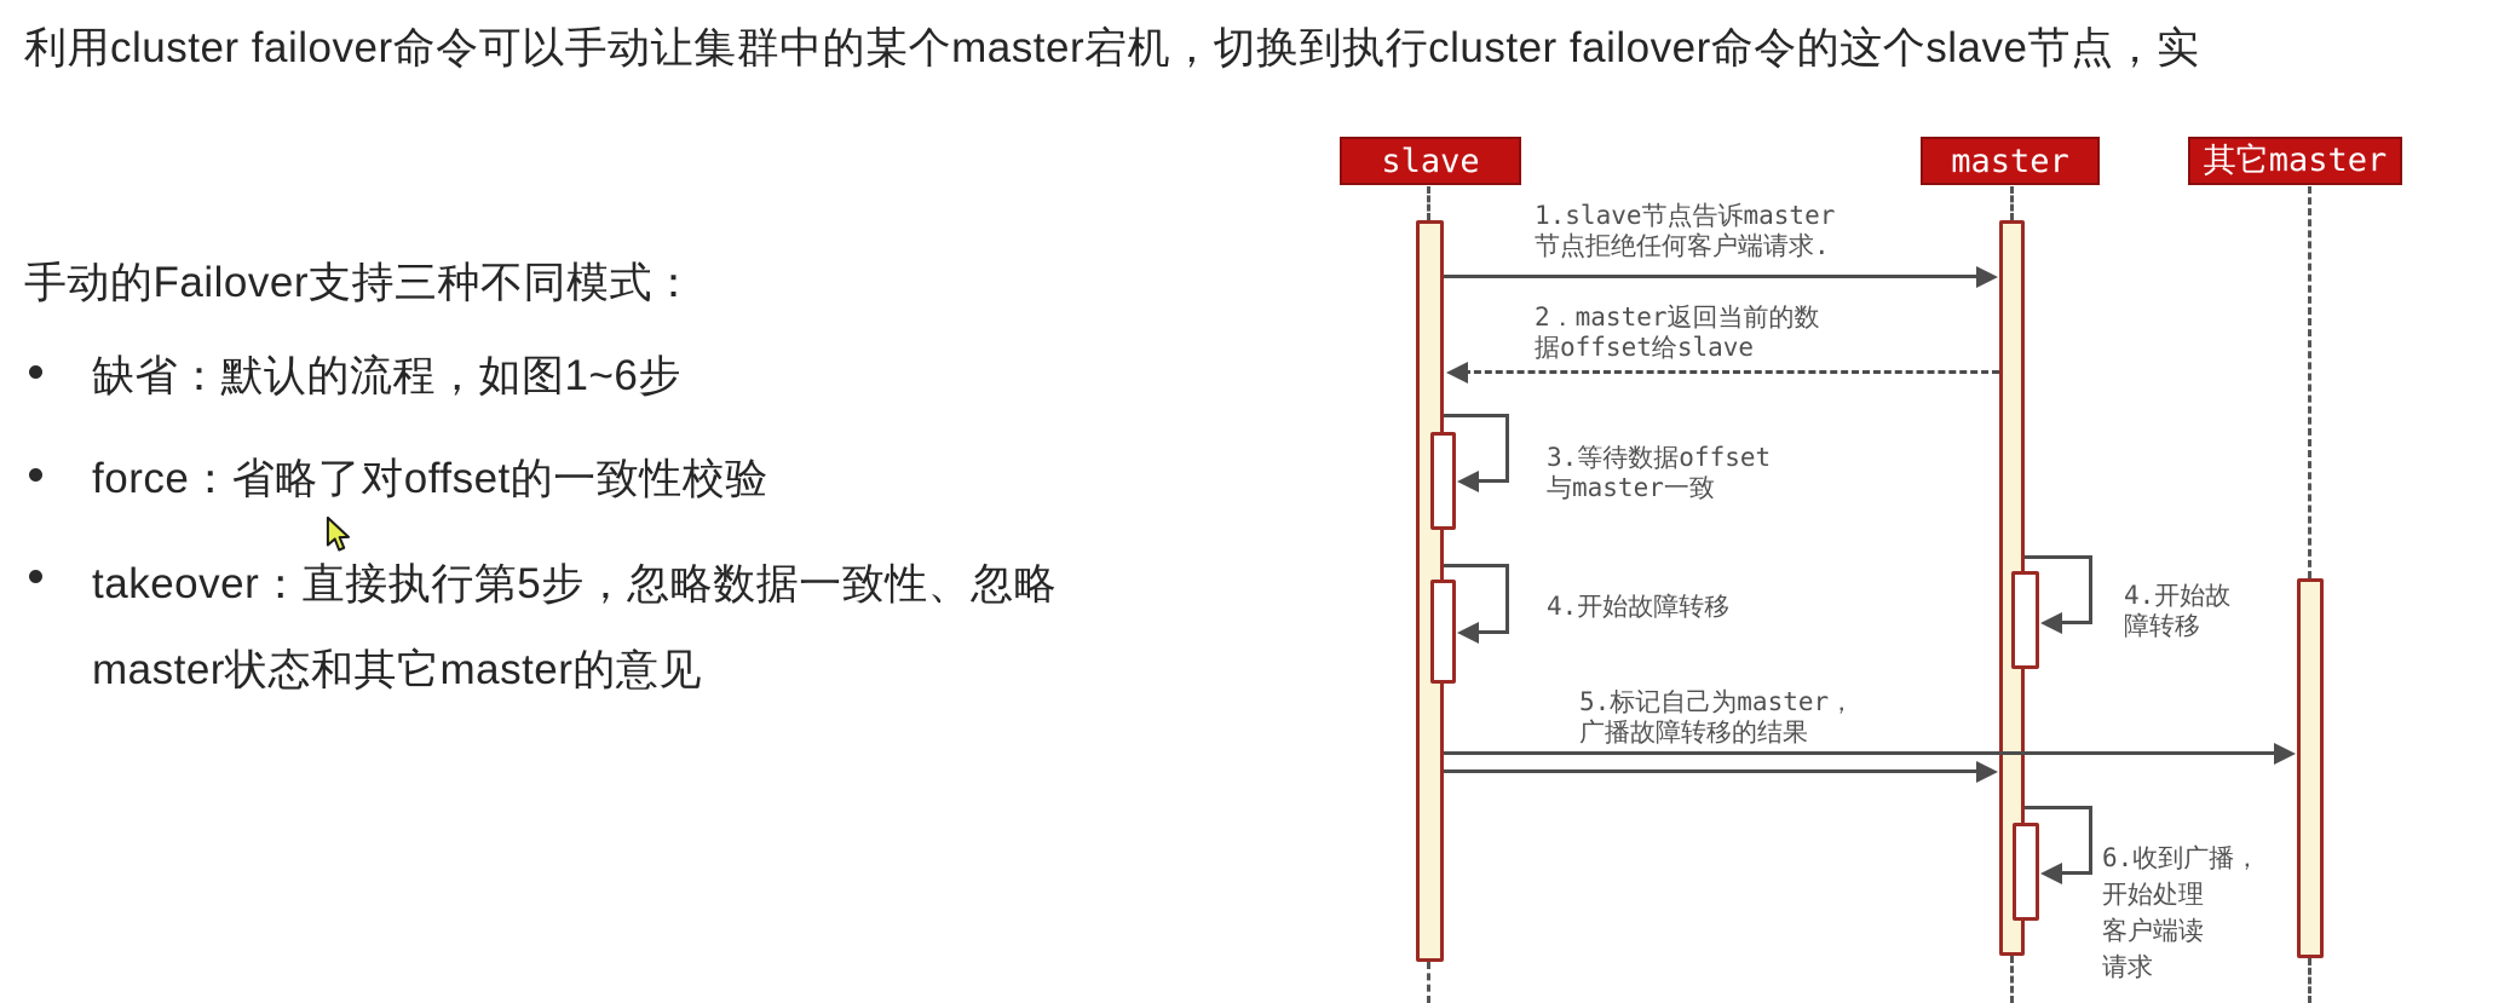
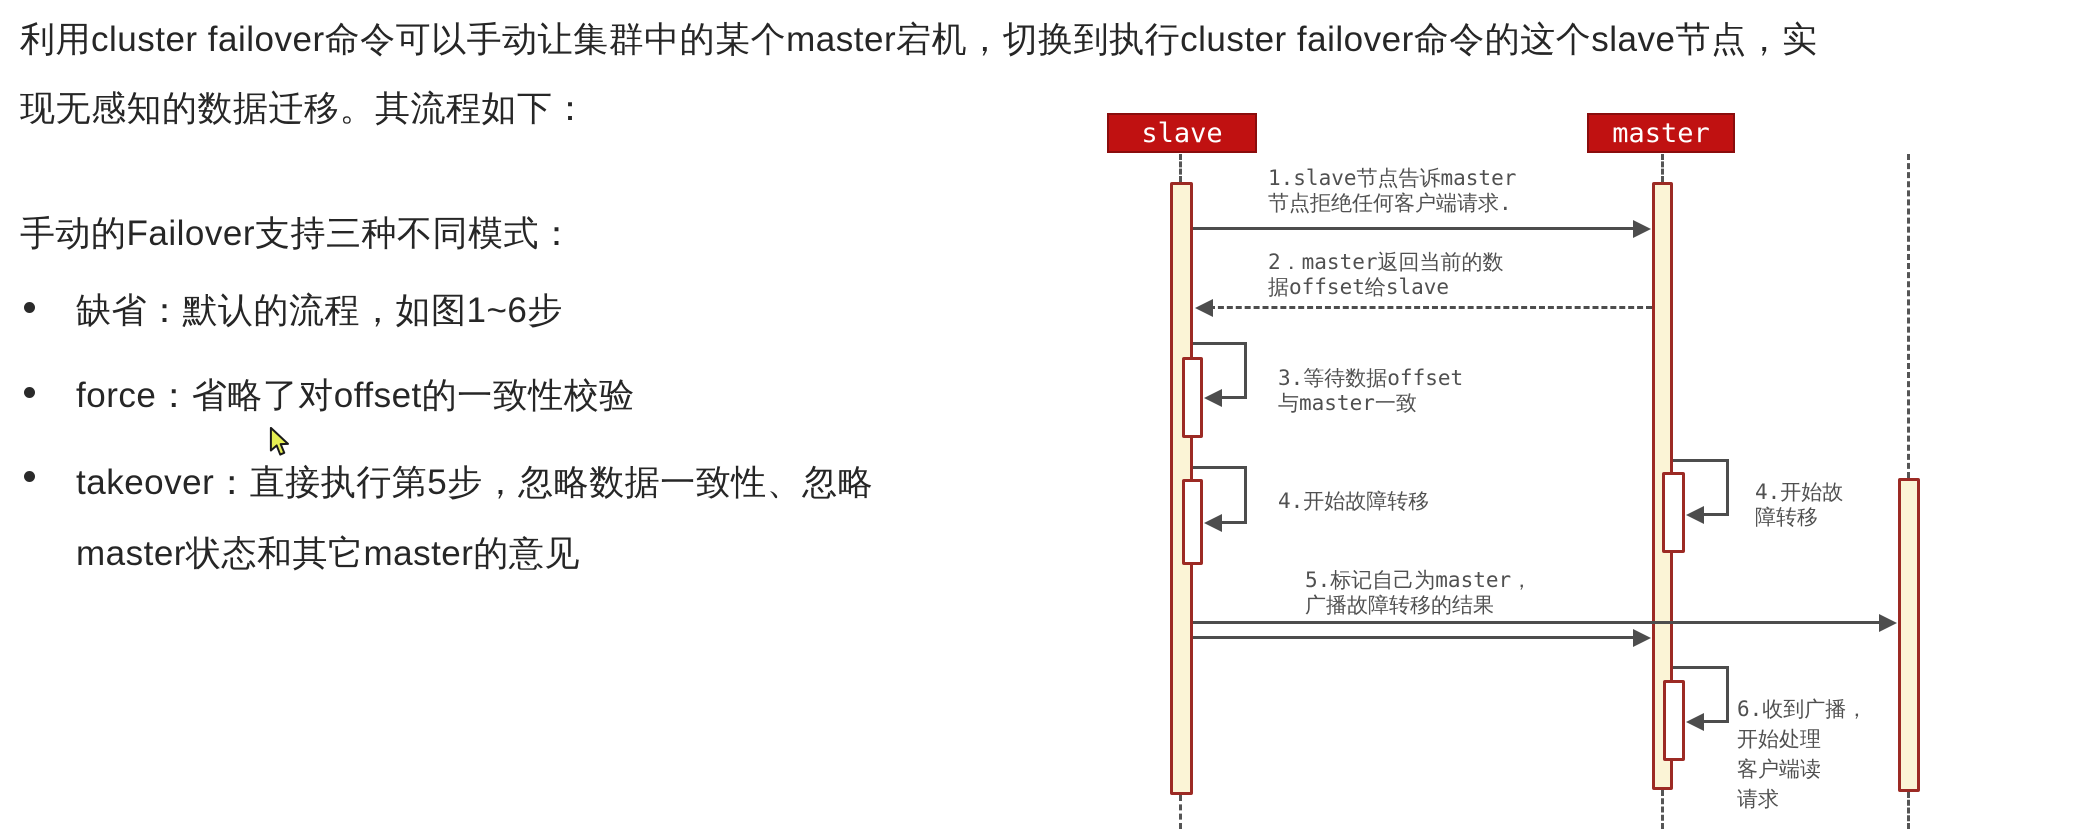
  利用cluster failover命令可以手动让集群中的某个master宕机，切换到执行cluster failover命令的这个slave节点，实
+ 现无感知的数据迁移。其流程如下：
  手动的Failover支持三种不同模式：
  缺省：默认的流程，如图1~6步
  force：省略了对offset的一致性校验
  takeover：直接执行第5步，忽略数据一致性、忽略
  master状态和其它master的意见
  slave
  master
- 其它master
  1.slave节点告诉master
  节点拒绝任何客户端请求.
  2．master返回当前的数
  据offset给slave
  3.等待数据offset
  与master一致
  4.开始故障转移
  4.开始故
  障转移
  5.标记自己为master，
  广播故障转移的结果
  6.收到广播，
  开始处理
  客户端读
  请求
